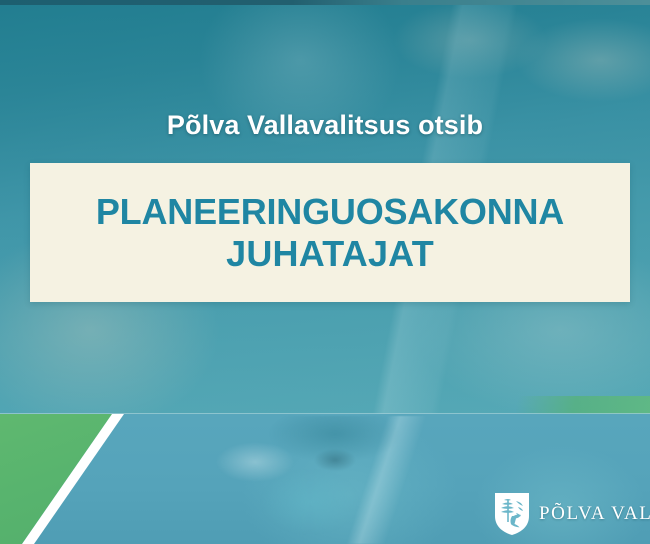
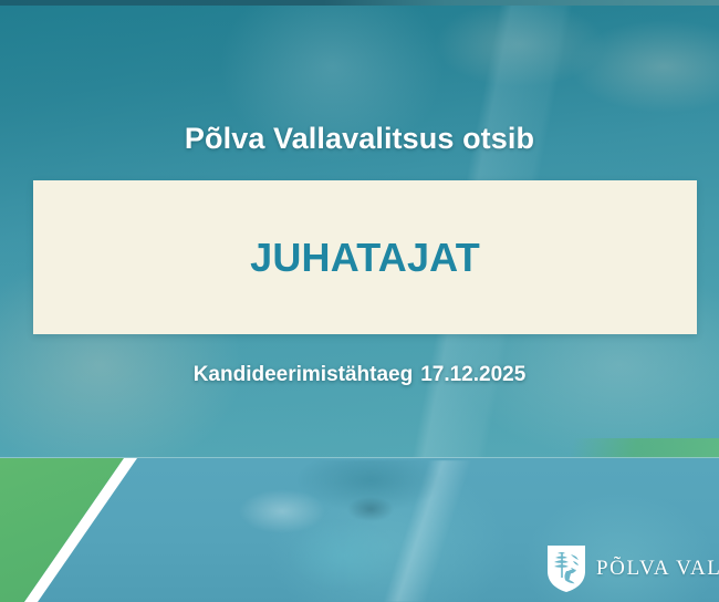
  Põlva Vallavalitsus otsib
- PLANEERINGUOSAKONNA
  JUHATAJAT
+ Kandideerimistähtaeg 17.12.2025
  PÕLVA VAL
